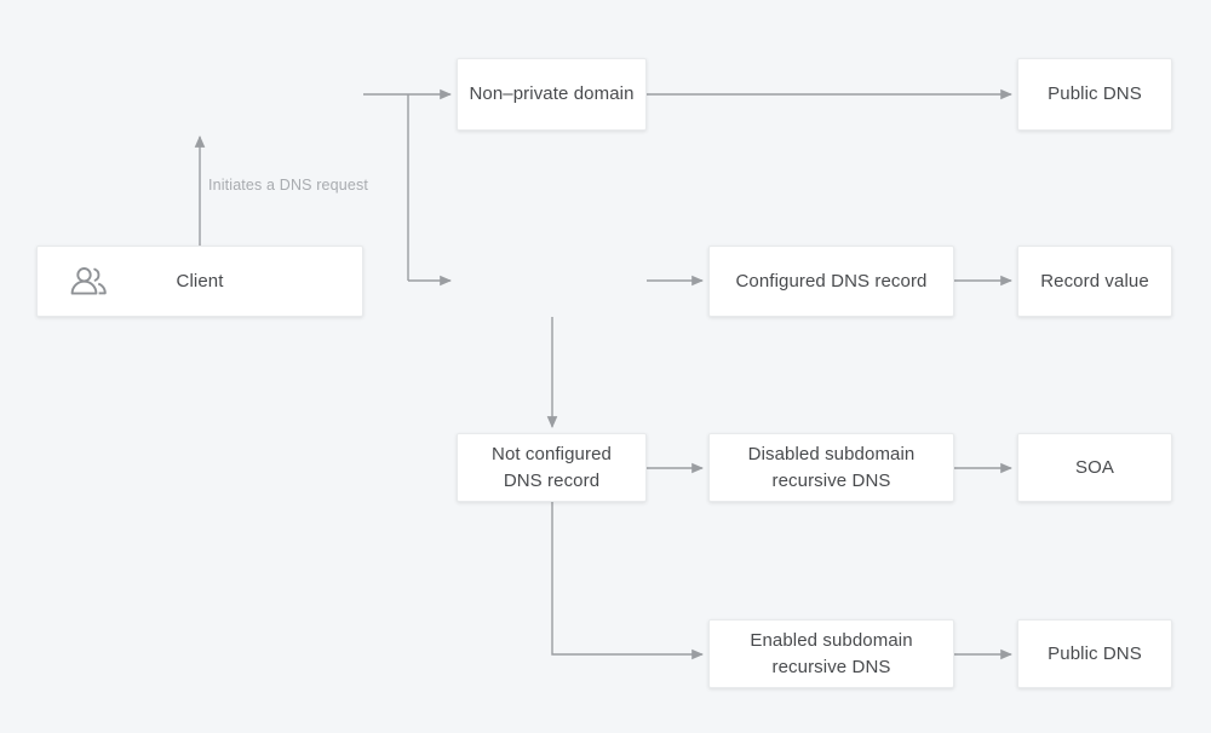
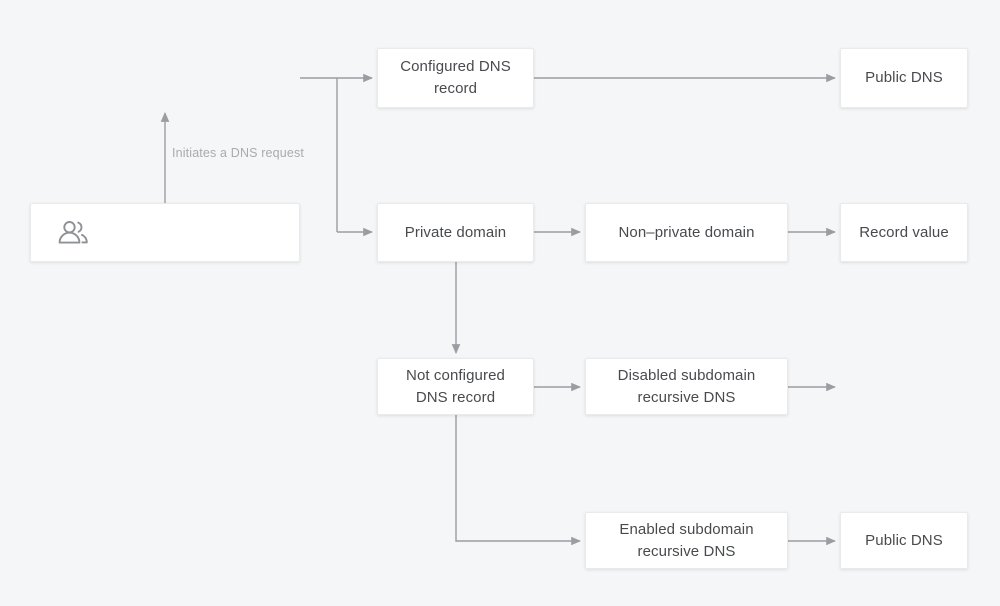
- Client
- Non–private domain
+ Configured DNS record
  Public DNS
+ Private domain
- Configured DNS record
+ Non–private domain
  Record value
  Not configured
  DNS record
  Disabled subdomain
  recursive DNS
- SOA
  Enabled subdomain
  recursive DNS
  Public DNS
  Initiates a DNS request
